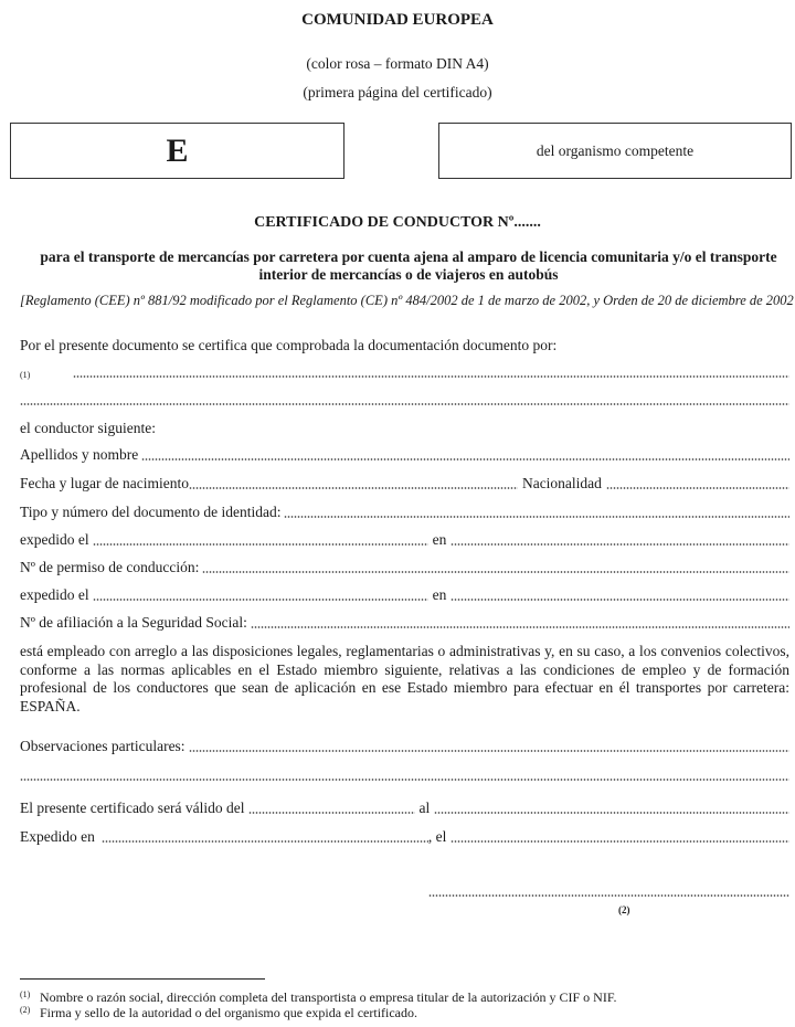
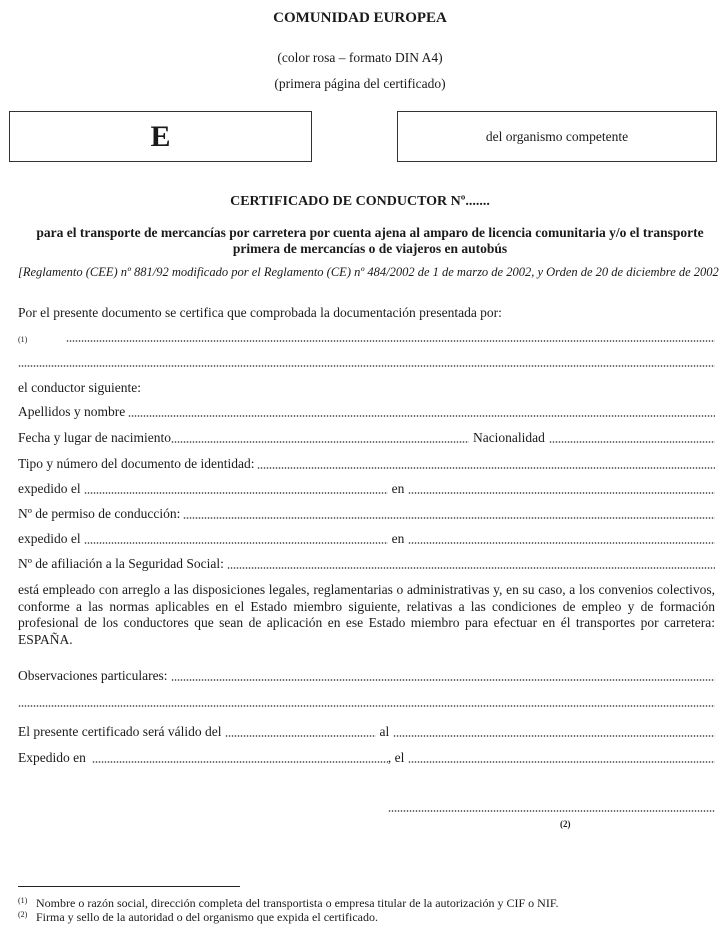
  COMUNIDAD EUROPEA
  (color rosa – formato DIN A4)
  (primera página del certificado)
  E
  del organismo competente
  CERTIFICADO DE CONDUCTOR Nº.......
  para el transporte de mercancías por carretera por cuenta ajena al amparo de licencia comunitaria y/o el transporte
- interior de mercancías o de viajeros en autobús
+ primera de mercancías o de viajeros en autobús
  [Reglamento (CEE) nº 881/92 modificado por el Reglamento (CE) nº 484/2002 de 1 de marzo de 2002, y Orden de 20 de diciembre de 2002
- Por el presente documento se certifica que comprobada la documentación documento por:
+ Por el presente documento se certifica que comprobada la documentación presentada por:
  (1)
  el conductor siguiente:
  Apellidos y nombre
  Fecha y lugar de nacimiento
  Nacionalidad
  Tipo y número del documento de identidad:
  expedido el
  en
  Nº de permiso de conducción:
  expedido el
  en
  Nº de afiliación a la Seguridad Social:
  está empleado con arreglo a las disposiciones legales, reglamentarias o administrativas y, en su caso, a los convenios colectivos, conforme a las normas aplicables en el Estado miembro siguiente, relativas a las condiciones de empleo y de formación profesional de los conductores que sean de aplicación en ese Estado miembro para efectuar en él transportes por carretera: ESPAÑA.
  Observaciones particulares:
  El presente certificado será válido del
  al
  Expedido en
  , el
  (2)
  (1) Nombre o razón social, dirección completa del transportista o empresa titular de la autorización y CIF o NIF.
  (2) Firma y sello de la autoridad o del organismo que expida el certificado.
